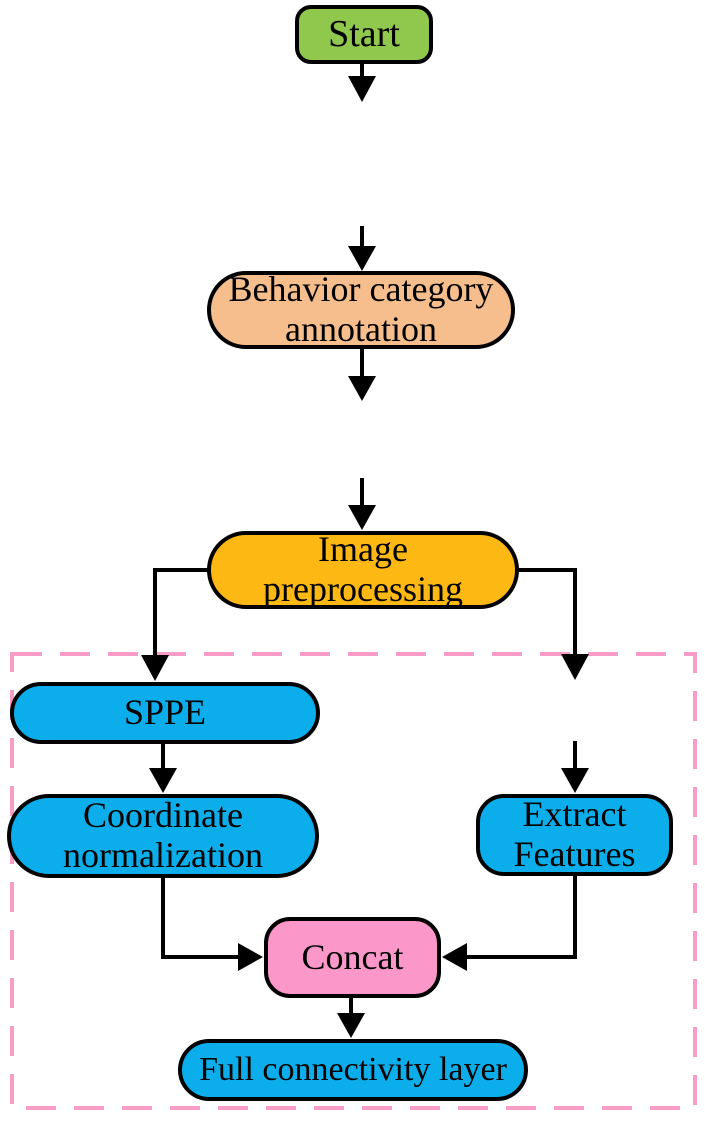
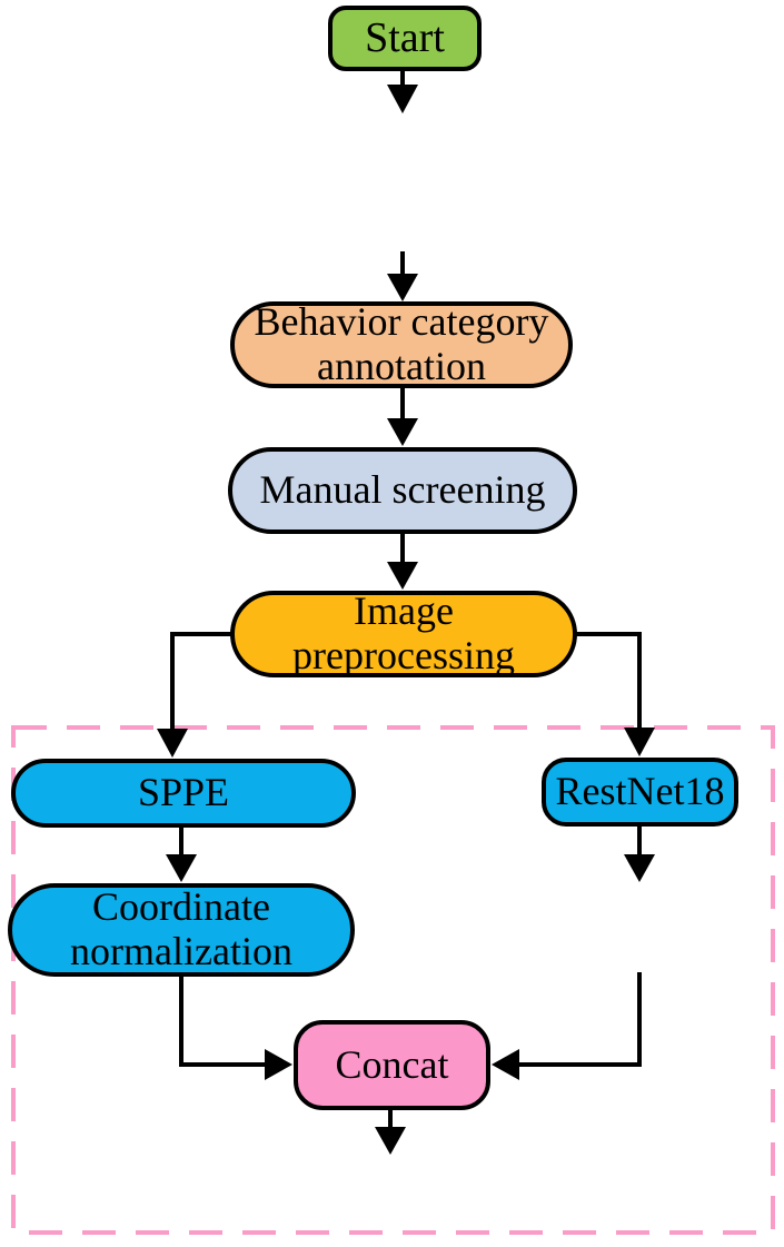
  Start
  Behavior category
  annotation
+ Manual screening
  Image
  preprocessing
  SPPE
+ RestNet18
  Coordinate
  normalization
- Extract
- Features
  Concat
- Full connectivity layer
